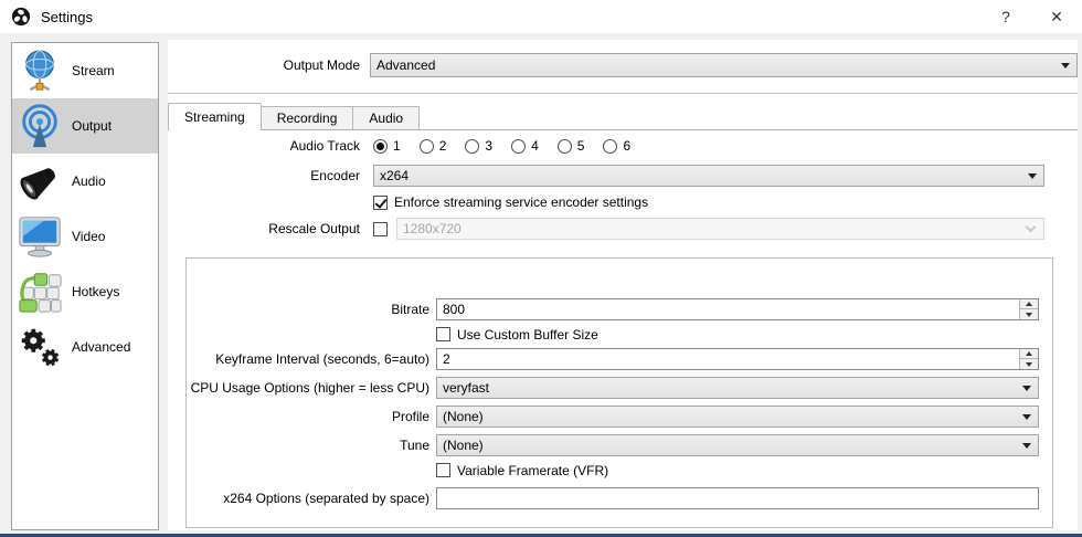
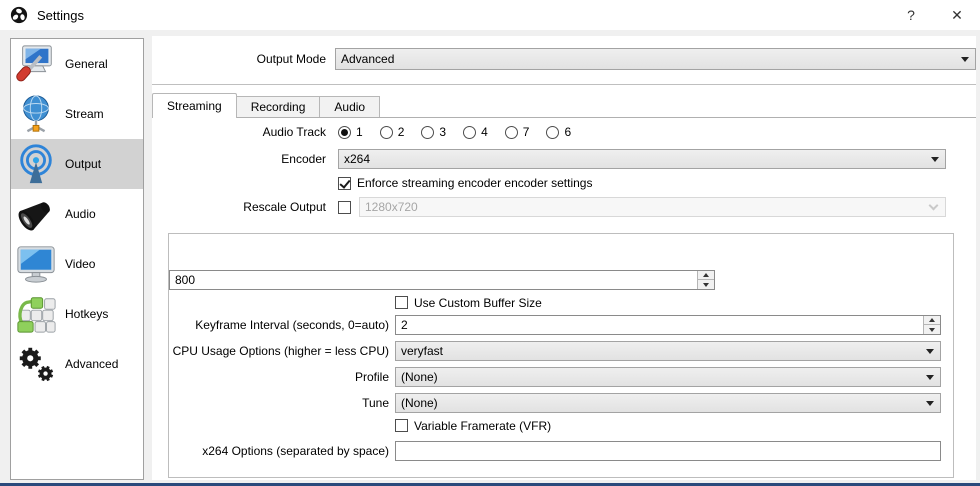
  Settings
  ?
  ✕
+ General
  Stream
  Output
  Audio
  Video
  Hotkeys
  Advanced
  Output Mode
  Advanced
  Streaming
  Recording
  Audio
  Audio Track
  1
  2
  3
  4
- 5
+ 7
  6
  Encoder
  x264
- Enforce streaming service encoder settings
+ Enforce streaming encoder encoder settings
  Rescale Output
  1280x720
- Bitrate
  800
  Use Custom Buffer Size
- Keyframe Interval (seconds, 6=auto)
+ Keyframe Interval (seconds, 0=auto)
  2
  CPU Usage Options (higher = less CPU)
  veryfast
  Profile
  (None)
  Tune
  (None)
  Variable Framerate (VFR)
  x264 Options (separated by space)
